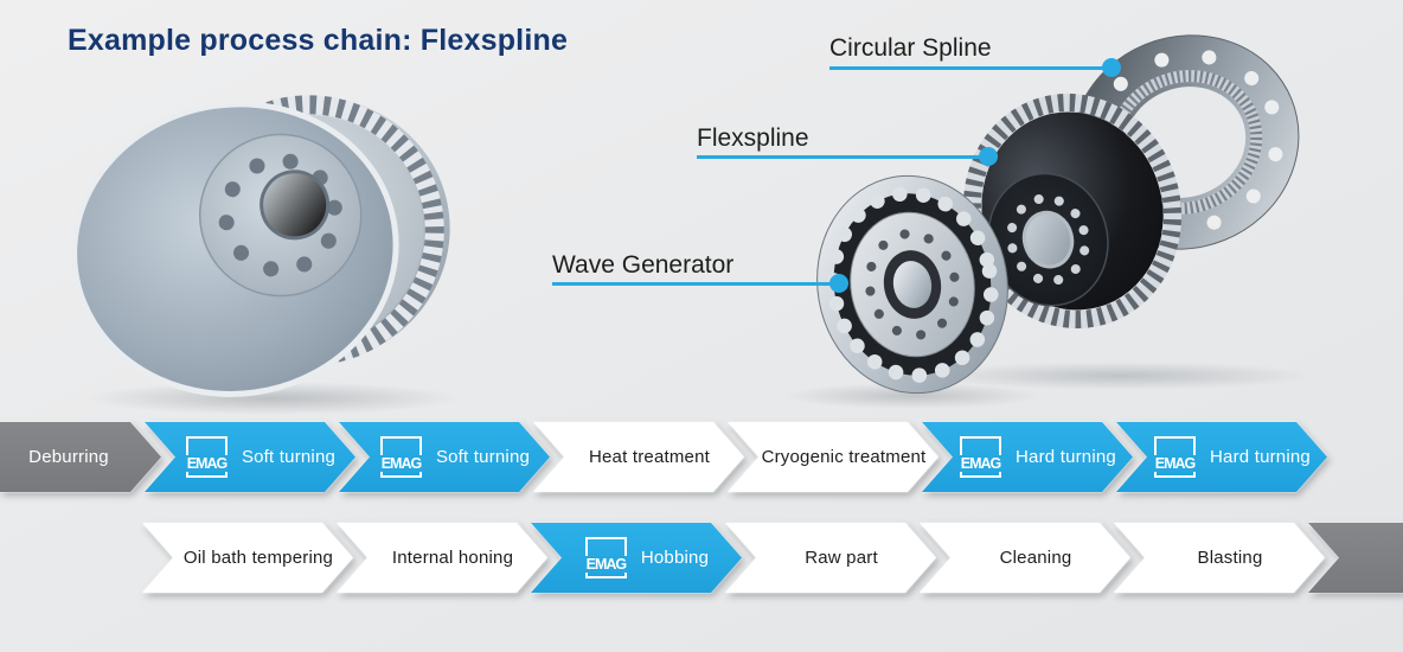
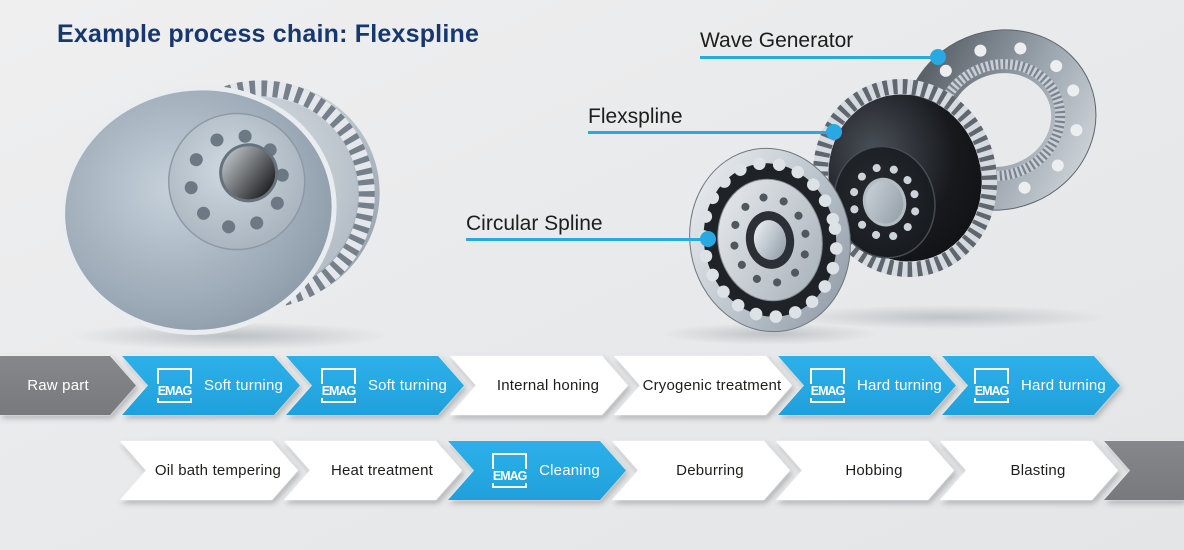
  Example process chain: Flexspline
- Circular Spline
+ Wave Generator
  Flexspline
- Wave Generator
+ Circular Spline
- Deburring
+ Raw part
  EMAG
  Soft turning
  EMAG
  Soft turning
- Heat treatment
+ Internal honing
  Cryogenic treatment
  EMAG
  Hard turning
  EMAG
  Hard turning
  Oil bath tempering
- Internal honing
+ Heat treatment
  EMAG
- Hobbing
+ Cleaning
- Raw part
+ Deburring
- Cleaning
+ Hobbing
  Blasting
